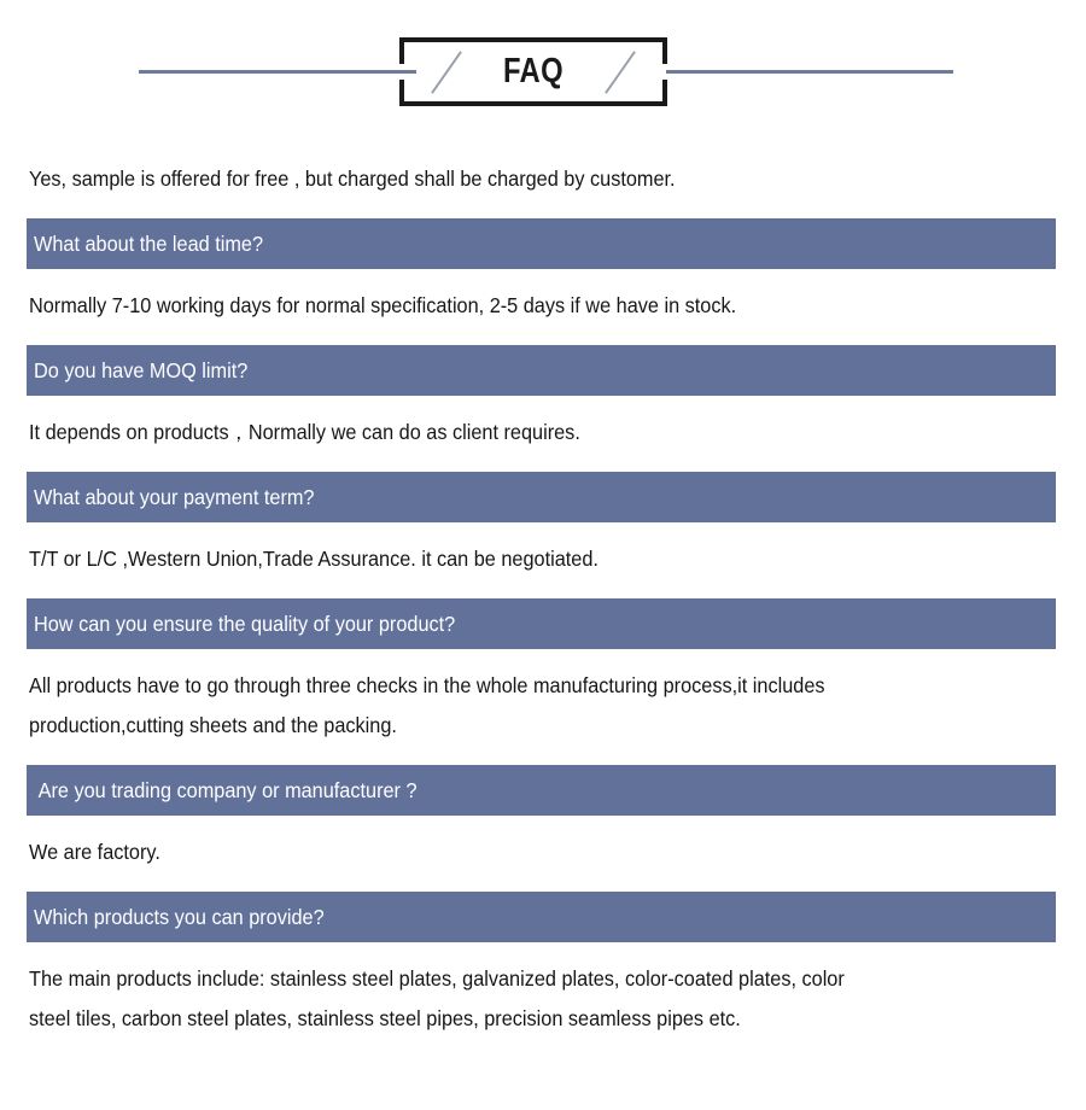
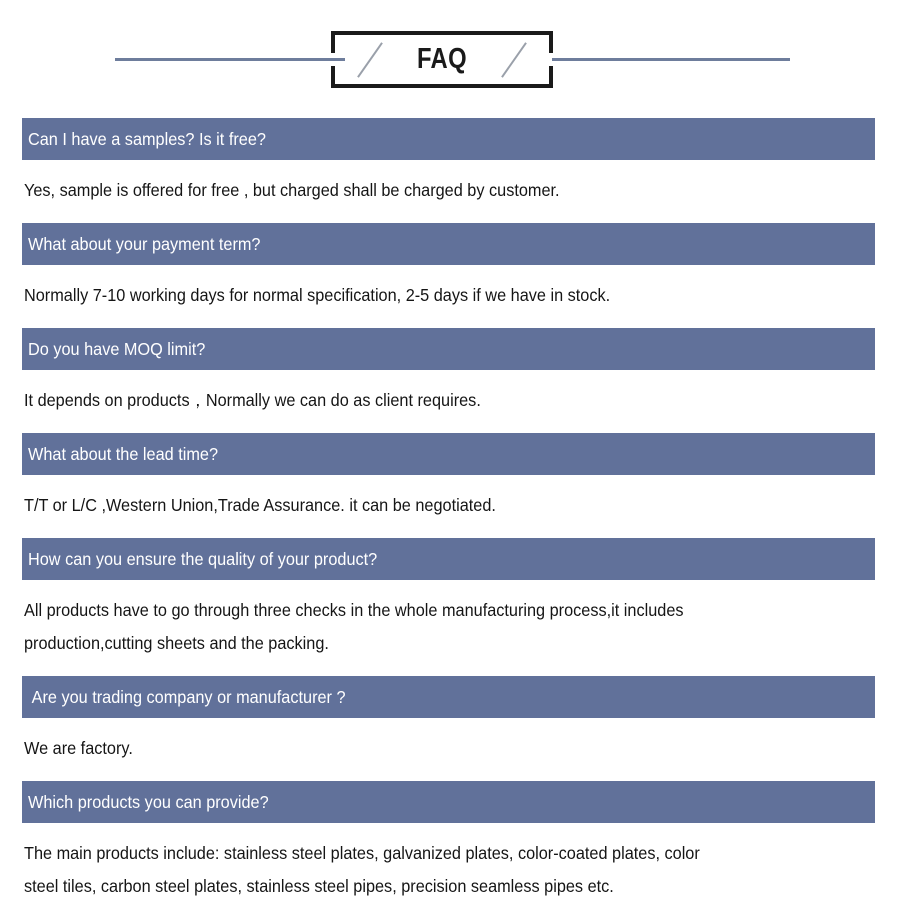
  FAQ
+ Can I have a samples? Is it free?
  Yes, sample is offered for free , but charged shall be charged by customer.
- What about the lead time?
+ What about your payment term?
  Normally 7-10 working days for normal specification, 2-5 days if we have in stock.
  Do you have MOQ limit?
  It depends on products，Normally we can do as client requires.
- What about your payment term?
+ What about the lead time?
  T/T or L/C ,Western Union,Trade Assurance. it can be negotiated.
  How can you ensure the quality of your product?
  All products have to go through three checks in the whole manufacturing process,it includes
  production,cutting sheets and the packing.
  Are you trading company or manufacturer ?
  We are factory.
  Which products you can provide?
  The main products include: stainless steel plates, galvanized plates, color-coated plates, color
  steel tiles, carbon steel plates, stainless steel pipes, precision seamless pipes etc.
